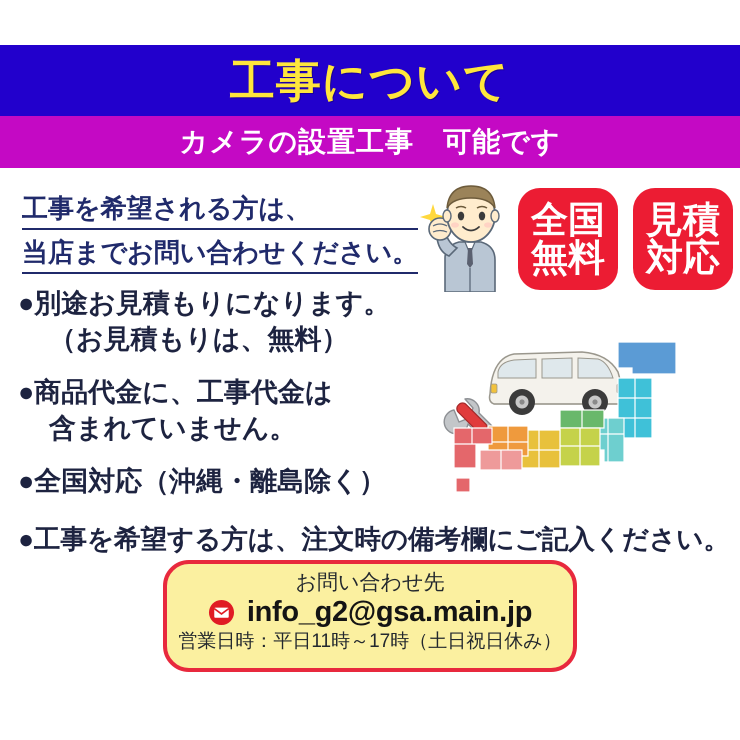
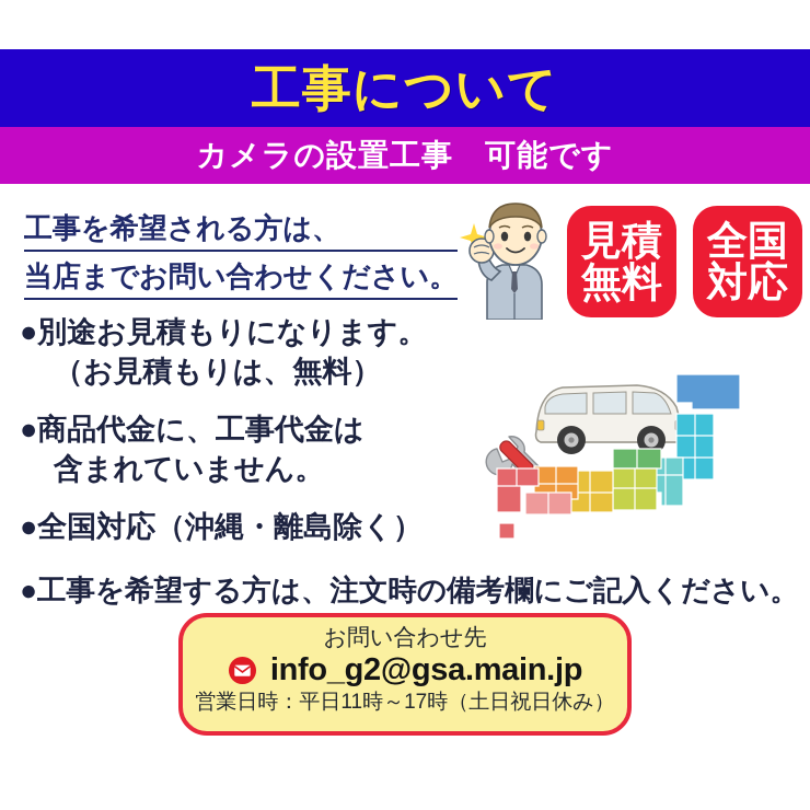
  工事について
  カメラの設置工事 可能です
  工事を希望される方は、
  当店までお問い合わせください。
- 全国
+ 見積
  無料
- 見積
+ 全国
  対応
  ●別途お見積もりになります。
  （お見積もりは、無料）
  ●商品代金に、工事代金は
  含まれていません。
  ●全国対応（沖縄・離島除く）
  ●工事を希望する方は、注文時の備考欄にご記入ください。
  お問い合わせ先
  info_g2@gsa.main.jp
  営業日時：平日11時～17時（土日祝日休み）
